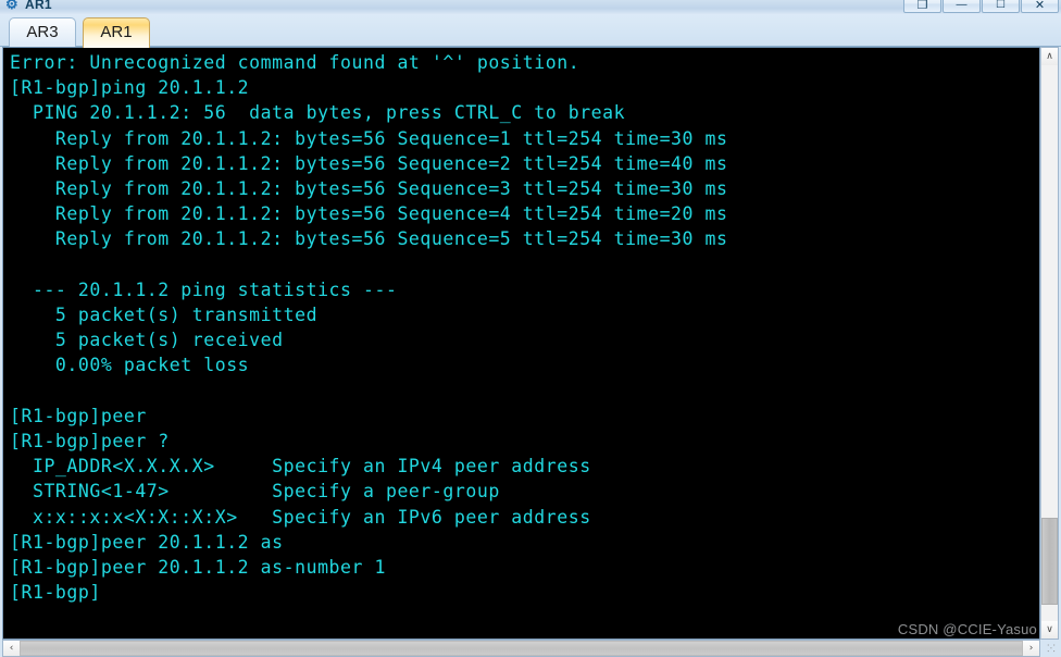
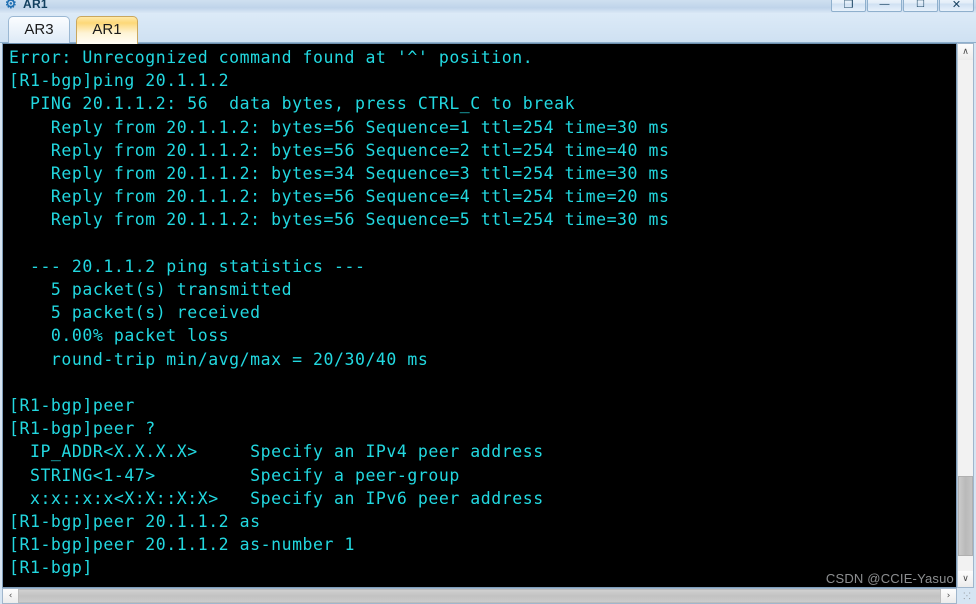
  ⚙
  AR1
  ❐
  —
  ☐
  ✕
  AR3
  AR1
  Error: Unrecognized command found at '^' position.
  [R1-bgp]ping 20.1.1.2
  PING 20.1.1.2: 56 data bytes, press CTRL_C to break
  Reply from 20.1.1.2: bytes=56 Sequence=1 ttl=254 time=30 ms
  Reply from 20.1.1.2: bytes=56 Sequence=2 ttl=254 time=40 ms
- Reply from 20.1.1.2: bytes=56 Sequence=3 ttl=254 time=30 ms
+ Reply from 20.1.1.2: bytes=34 Sequence=3 ttl=254 time=30 ms
  Reply from 20.1.1.2: bytes=56 Sequence=4 ttl=254 time=20 ms
  Reply from 20.1.1.2: bytes=56 Sequence=5 ttl=254 time=30 ms
  --- 20.1.1.2 ping statistics ---
  5 packet(s) transmitted
  5 packet(s) received
  0.00% packet loss
+ round-trip min/avg/max = 20/30/40 ms
  [R1-bgp]peer
  [R1-bgp]peer ?
  IP_ADDR<X.X.X.X> Specify an IPv4 peer address
  STRING<1-47> Specify a peer-group
  x:x::x:x<X:X::X:X> Specify an IPv6 peer address
  [R1-bgp]peer 20.1.1.2 as
  [R1-bgp]peer 20.1.1.2 as-number 1
  [R1-bgp]
  ∧
  ∨
  ‹
  ›
  ⁙
  CSDN @CCIE-Yasuo
